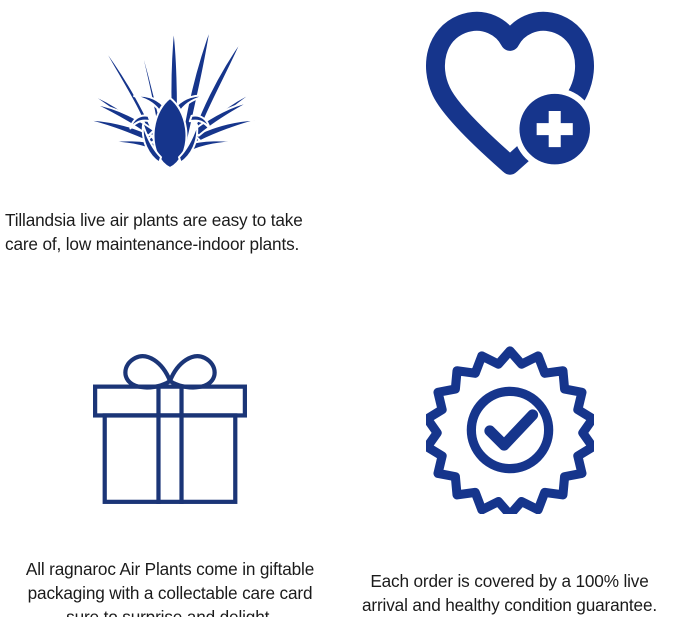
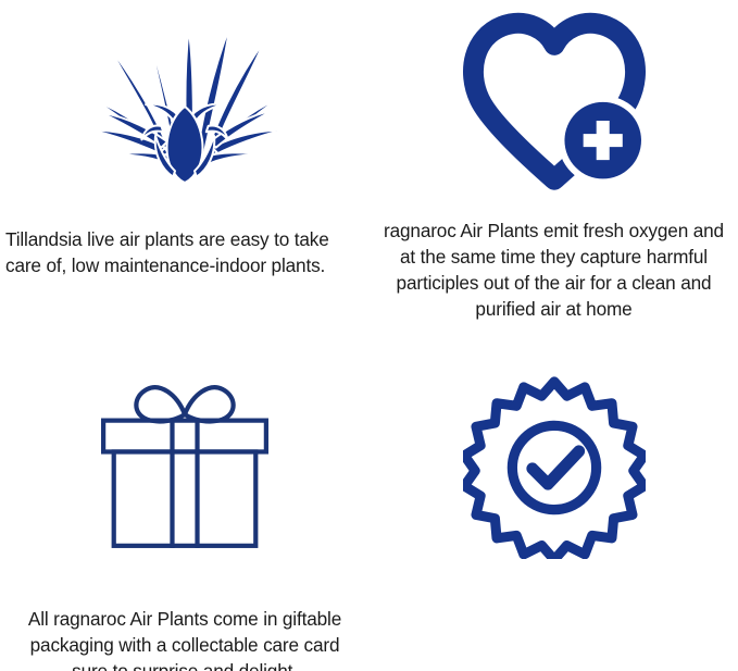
  Tillandsia live air plants are easy to take care of, low maintenance-indoor plants.
+ ragnaroc Air Plants emit fresh oxygen and at the same time they capture harmful participles out of the air for a clean and purified air at home
  All ragnaroc Air Plants come in giftable packaging with a collectable care card
- Each order is covered by a 100% live arrival and healthy condition guarantee.
